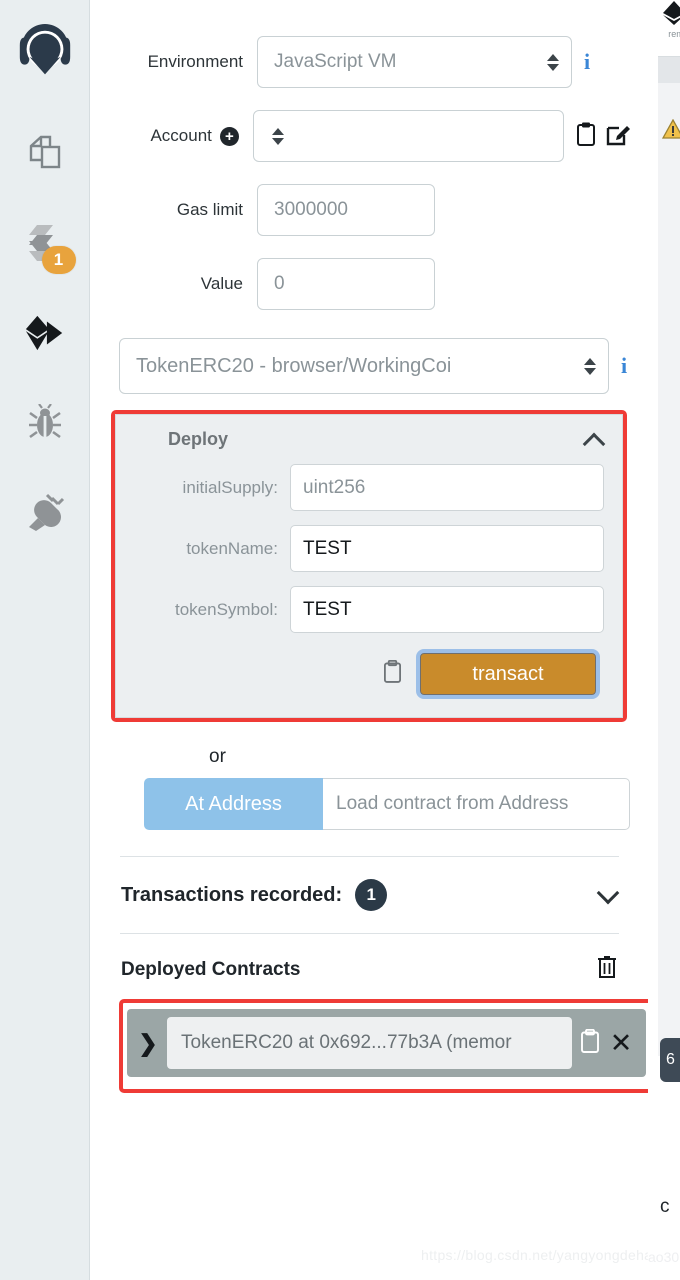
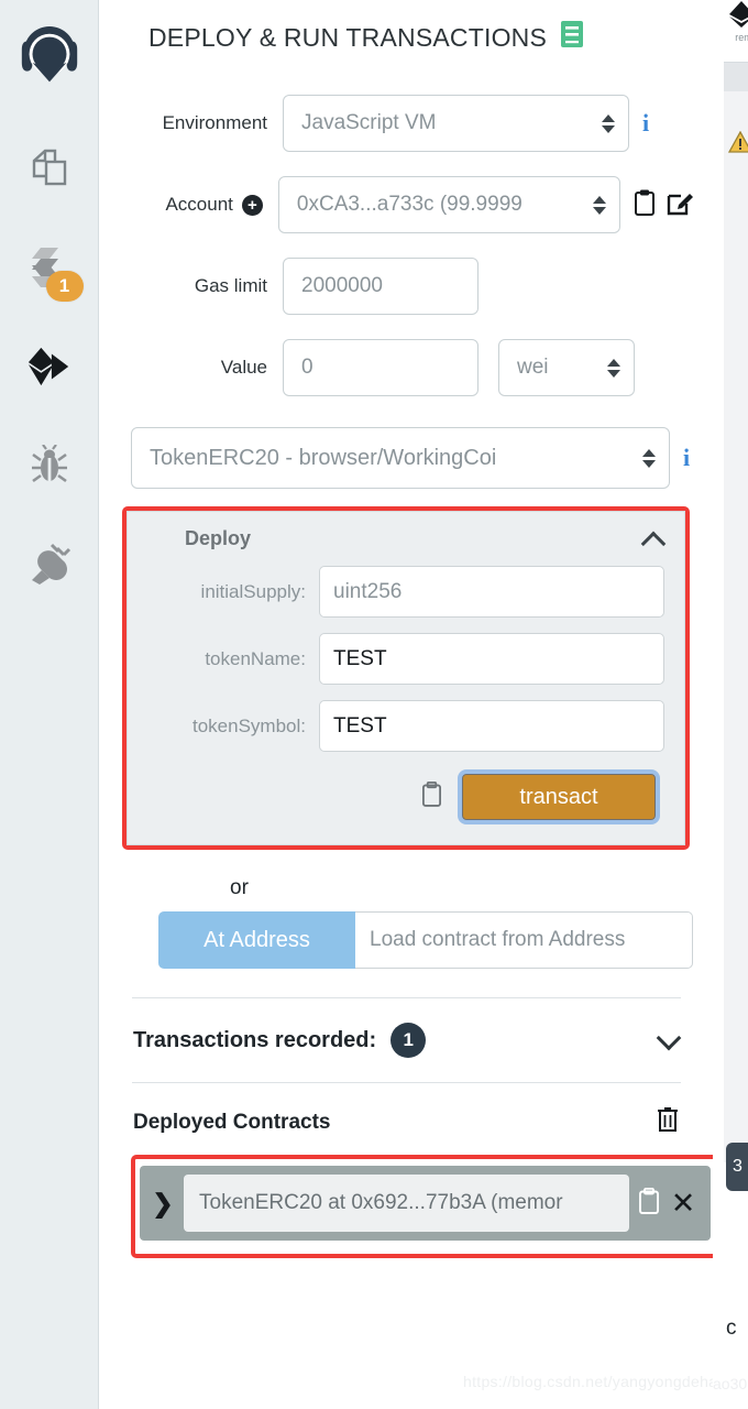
  1
+ DEPLOY & RUN TRANSACTIONS
  Environment
  JavaScript VM
  i
  Account
  +
+ 0xCA3...a733c (99.9999
  Gas limit
- 3000000
+ 2000000
  Value
  0
+ wei
  TokenERC20 - browser/WorkingCoi
  i
  Deploy
  initialSupply:
  uint256
  tokenName:
  TEST
  tokenSymbol:
  TEST
  transact
  or
  At Address
  Load contract from Address
  Transactions recorded:
  1
  Deployed Contracts
  ❯
  TokenERC20 at 0x692...77b3A (memor
  ✕
- 6
+ 3
  c
